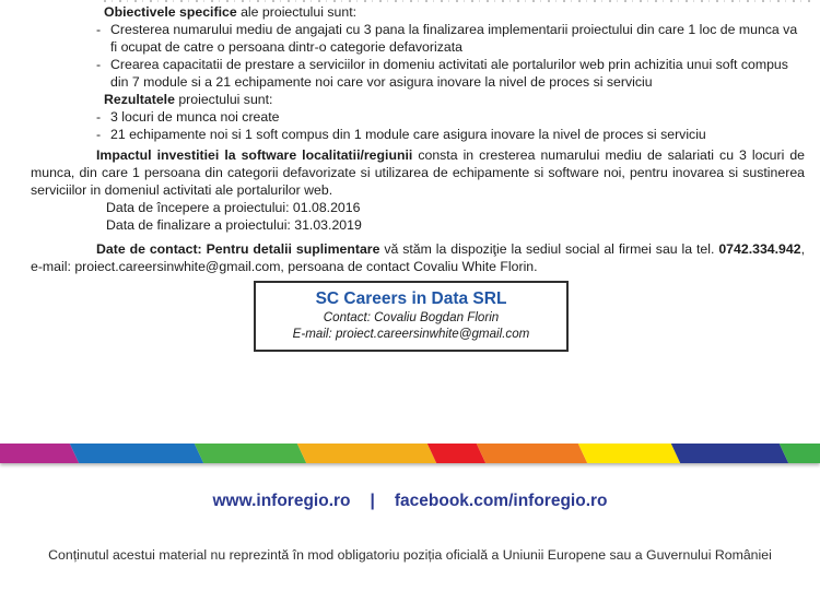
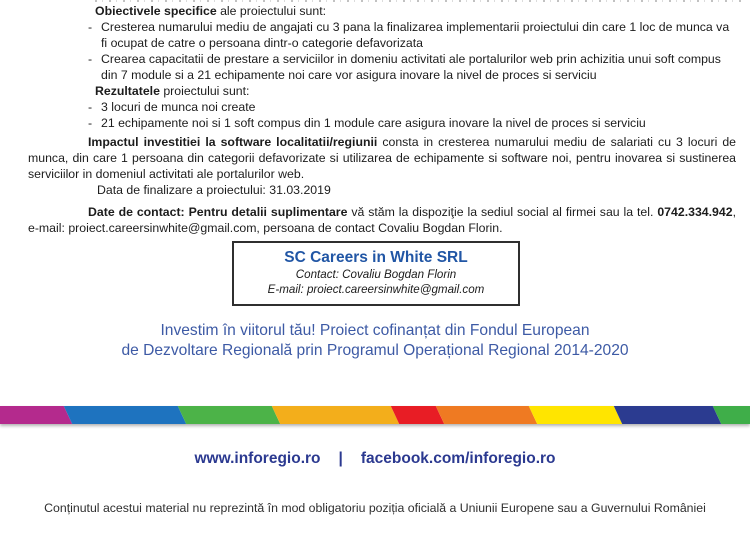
  Obiectivele specifice ale proiectului sunt:
  -
  Cresterea numarului mediu de angajati cu 3 pana la finalizarea implementarii proiectului din care 1 loc de munca va fi ocupat de catre o persoana dintr-o categorie defavorizata
  -
  Crearea capacitatii de prestare a serviciilor in domeniu activitati ale portalurilor web prin achizitia unui soft compus din 7 module si a 21 echipamente noi care vor asigura inovare la nivel de proces si serviciu
  Rezultatele proiectului sunt:
  -
  3 locuri de munca noi create
  -
  21 echipamente noi si 1 soft compus din 1 module care asigura inovare la nivel de proces si serviciu
  Impactul investitiei la software localitatii/regiunii consta in cresterea numarului mediu de salariati cu 3 locuri de munca, din care 1 persoana din categorii defavorizate si utilizarea de echipamente si software noi, pentru inovarea si sustinerea serviciilor in domeniul activitati ale portalurilor web.
- Data de începere a proiectului: 01.08.2016
  Data de finalizare a proiectului: 31.03.2019
- Date de contact: Pentru detalii suplimentare vă stăm la dispoziţie la sediul social al firmei sau la tel. 0742.334.942, e-mail: proiect.careersinwhite@gmail.com, persoana de contact Covaliu White Florin.
+ Date de contact: Pentru detalii suplimentare vă stăm la dispoziţie la sediul social al firmei sau la tel. 0742.334.942, e-mail: proiect.careersinwhite@gmail.com, persoana de contact Covaliu Bogdan Florin.
- SC Careers in Data SRL
+ SC Careers in White SRL
  Contact: Covaliu Bogdan Florin
  E-mail: proiect.careersinwhite@gmail.com
+ Investim în viitorul tău! Proiect cofinanțat din Fondul European
+ de Dezvoltare Regională prin Programul Operațional Regional 2014-2020
  www.inforegio.ro | facebook.com/inforegio.ro
  Conținutul acestui material nu reprezintă în mod obligatoriu poziția oficială a Uniunii Europene sau a Guvernului României
